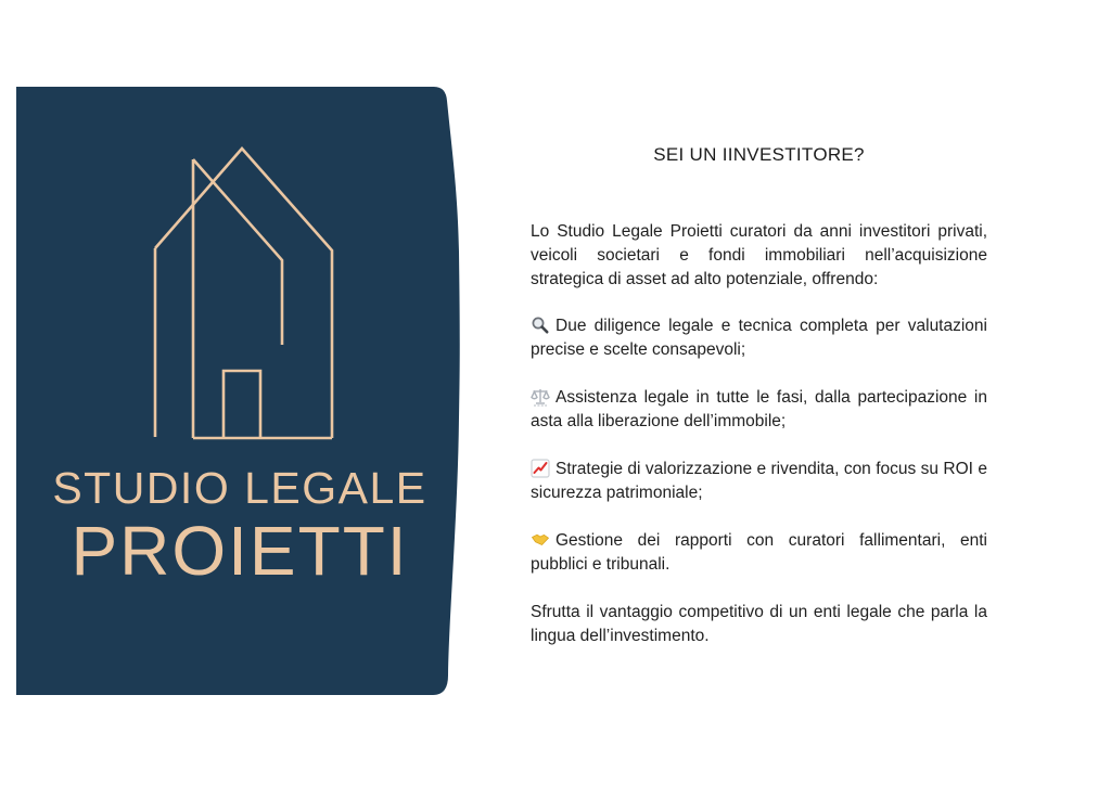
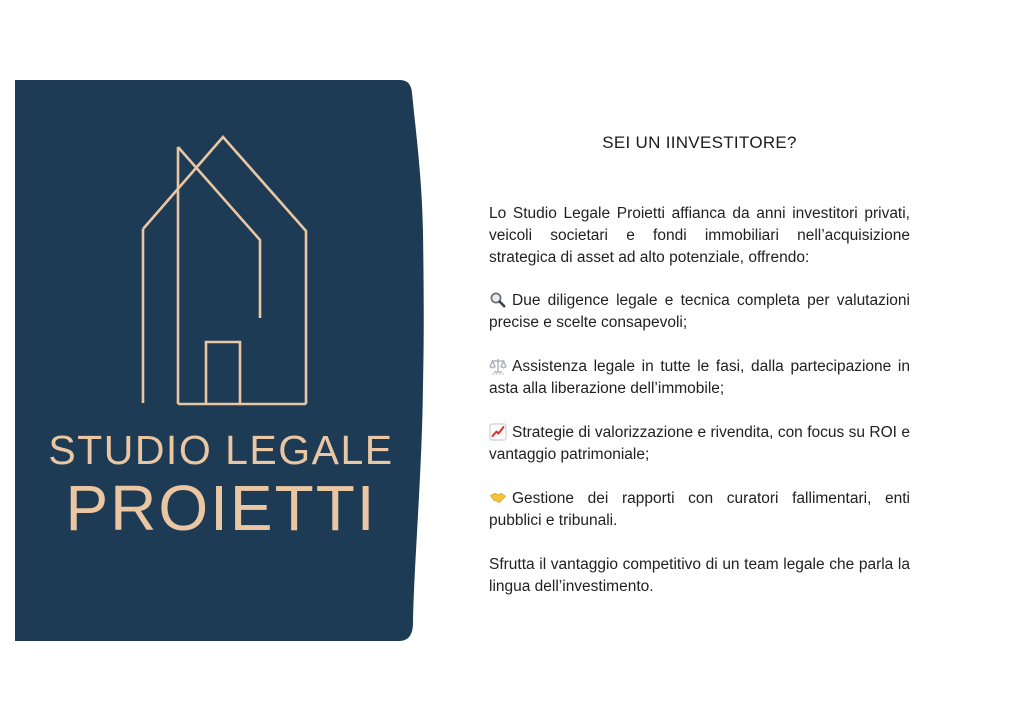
  STUDIO LEGALE
  PROIETTI
  SEI UN IINVESTITORE?
- Lo Studio Legale Proietti curatori da anni investitori privati, veicoli societari e fondi immobiliari nell’acquisizione strategica di asset ad alto potenziale, offrendo:
+ Lo Studio Legale Proietti affianca da anni investitori privati, veicoli societari e fondi immobiliari nell’acquisizione strategica di asset ad alto potenziale, offrendo:
  Due diligence legale e tecnica completa per valutazioni precise e scelte consapevoli;
  Assistenza legale in tutte le fasi, dalla partecipazione in asta alla liberazione dell’immobile;
- Strategie di valorizzazione e rivendita, con focus su ROI e sicurezza patrimoniale;
+ Strategie di valorizzazione e rivendita, con focus su ROI e vantaggio patrimoniale;
  Gestione dei rapporti con curatori fallimentari, enti pubblici e tribunali.
- Sfrutta il vantaggio competitivo di un enti legale che parla la lingua dell’investimento.
+ Sfrutta il vantaggio competitivo di un team legale che parla la lingua dell’investimento.
